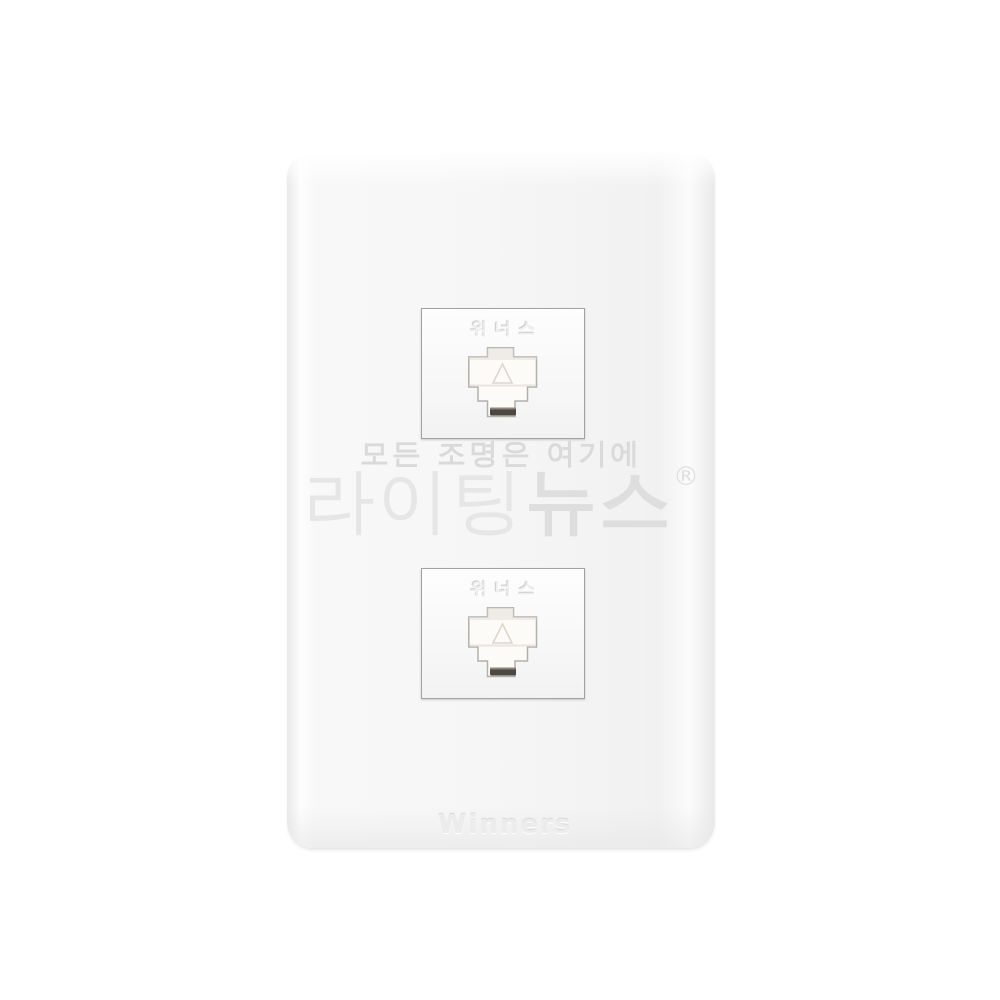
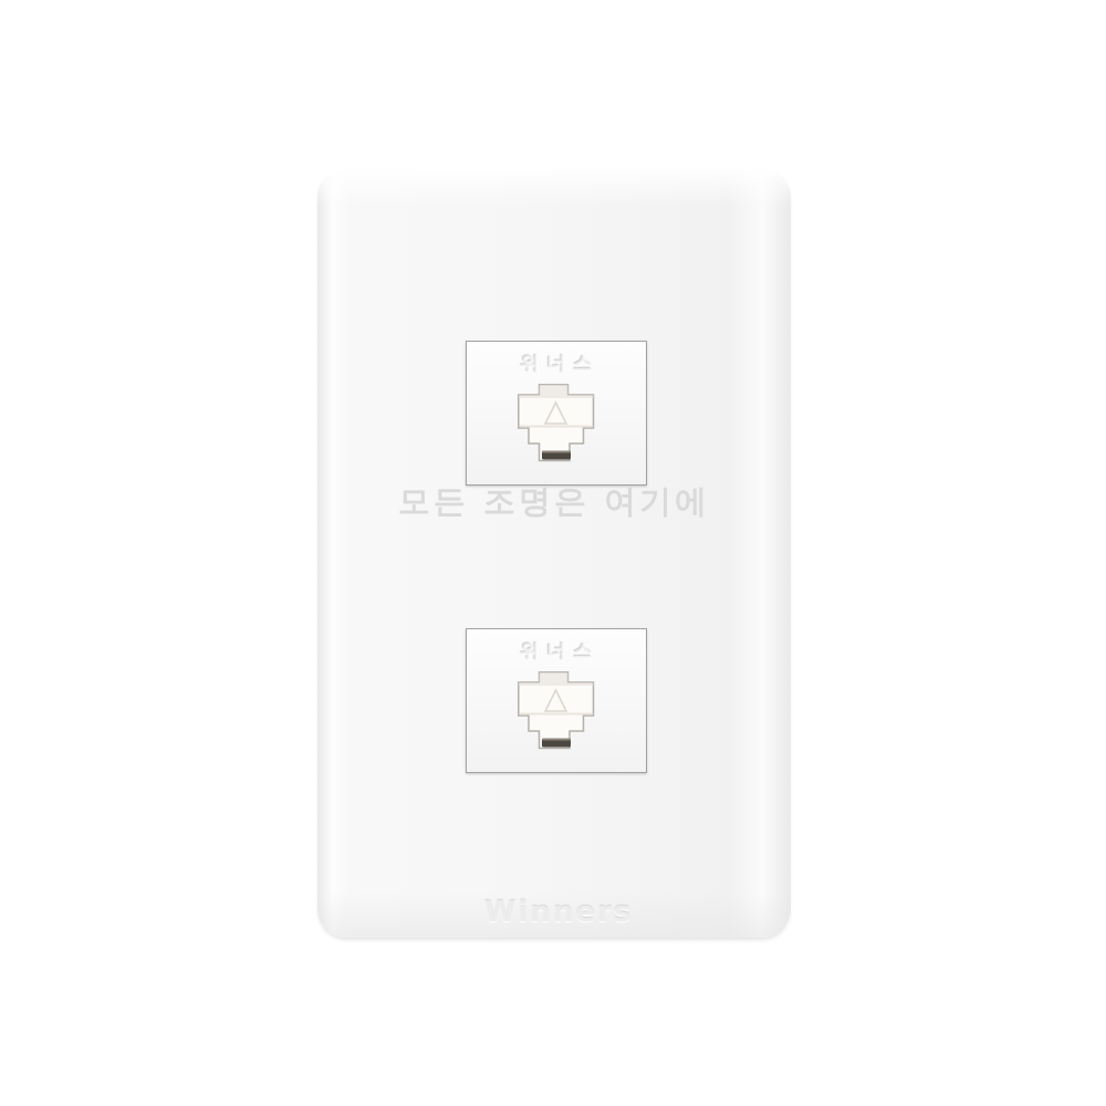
  위너스
  위너스
  Winners
  모든 조명은 여기에
- 라이팅뉴스®
